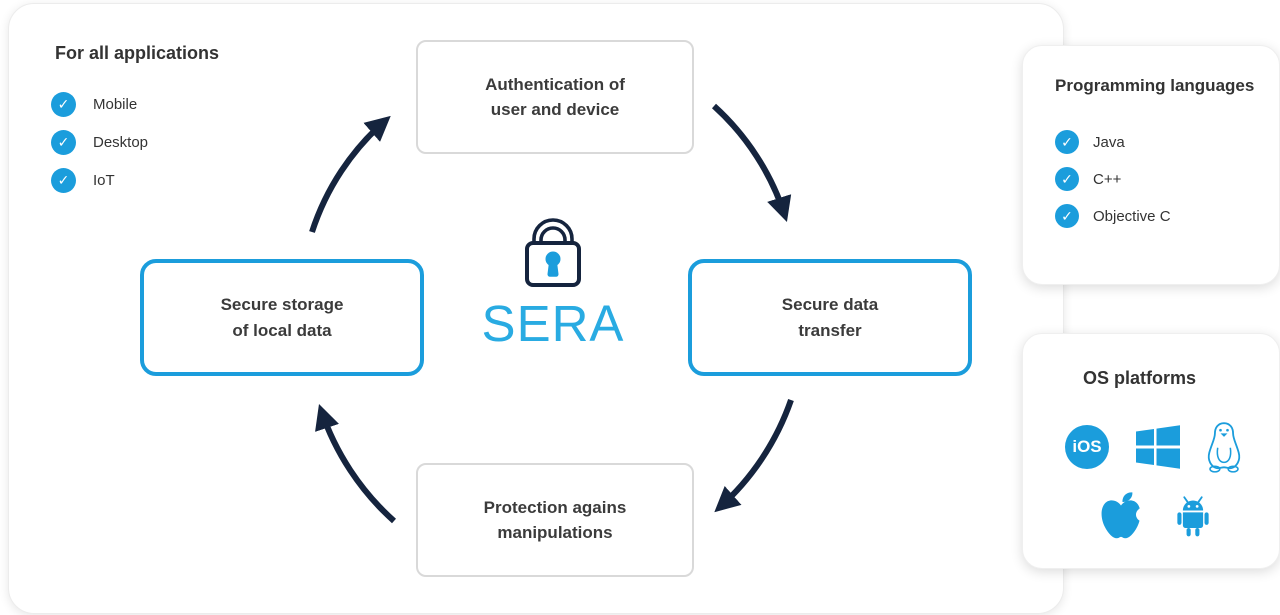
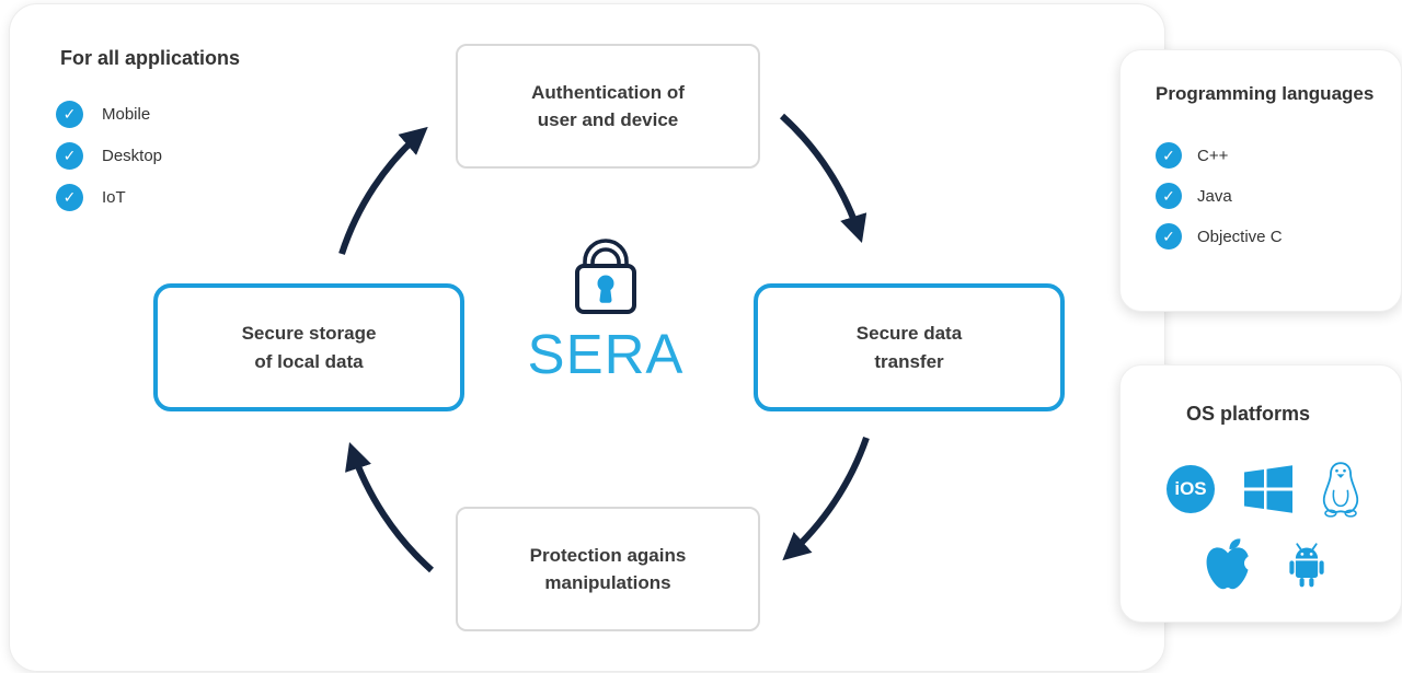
  For all applications
  ✓
  Mobile
  ✓
  Desktop
  ✓
  IoT
  Authentication of
  user and device
  Secure data
  transfer
  Protection agains
  manipulations
  Secure storage
  of local data
  SERA
  Programming languages
  ✓
- Java
+ C++
  ✓
- C++
+ Java
  ✓
  Objective C
  OS platforms
  iOS
